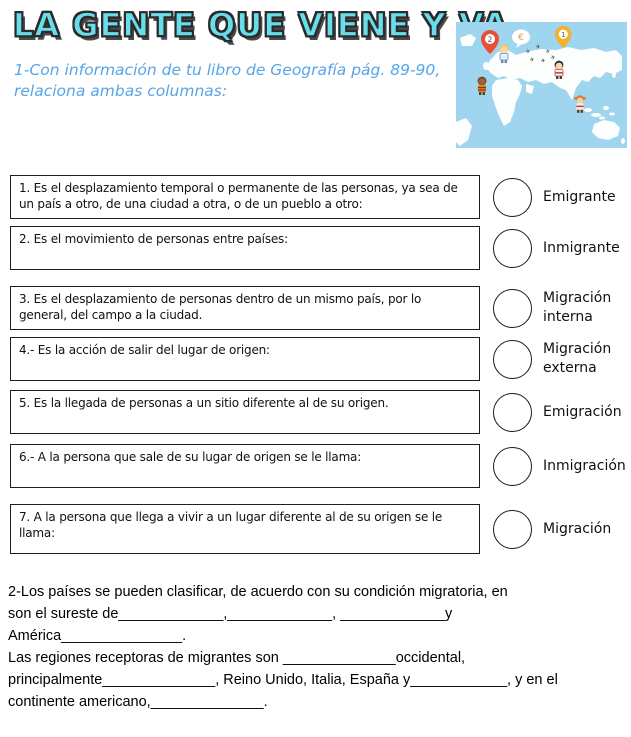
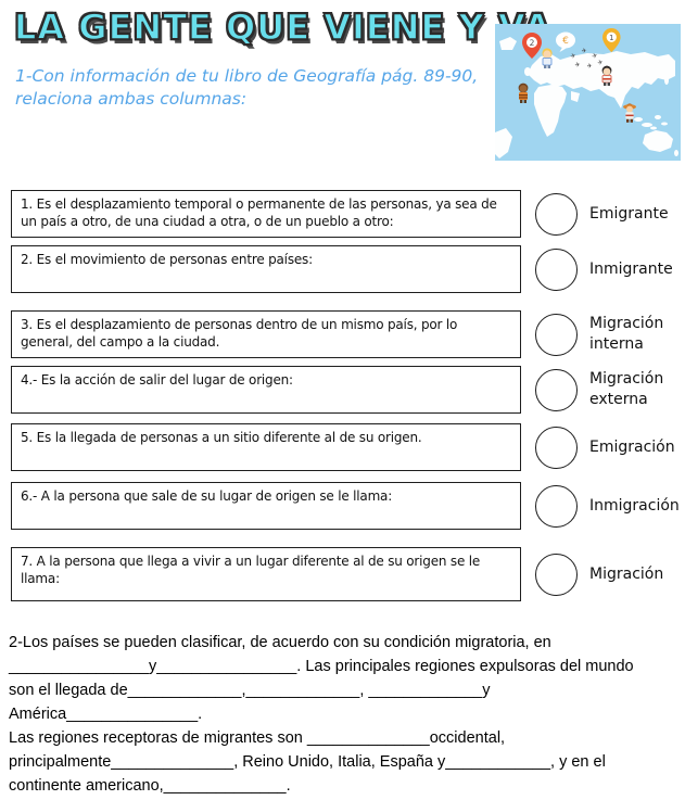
  LA GENTE QUE VIENE Y
  1-Con información de tu libro de Geografía pág. 89-90,
  relaciona ambas columnas:
  2
  1
  €
  1. Es el desplazamiento temporal o permanente de las personas, ya sea de un país a otro, de una ciudad a otra, o de un pueblo a otro:
  Emigrante
  2. Es el movimiento de personas entre países:
  Inmigrante
  3. Es el desplazamiento de personas dentro de un mismo país, por lo general, del campo a la ciudad.
  Migración interna
  4.- Es la acción de salir del lugar de origen:
  Migración externa
  5. Es la llegada de personas a un sitio diferente al de su origen.
  Emigración
  6.- A la persona que sale de su lugar de origen se le llama:
  Inmigración
  7. A la persona que llega a vivir a un lugar diferente al de su origen se le llama:
  Migración
  2-Los países se pueden clasificar, de acuerdo con su condición migratoria, en
+ ________________y________________. Las principales regiones expulsoras del mundo
- son el sureste de_____________,_____________, _____________y
+ son el llegada de_____________,_____________, _____________y
  América_______________.
  Las regiones receptoras de migrantes son ______________occidental,
  principalmente______________, Reino Unido, Italia, España y____________, y en el
  continente americano,______________.
